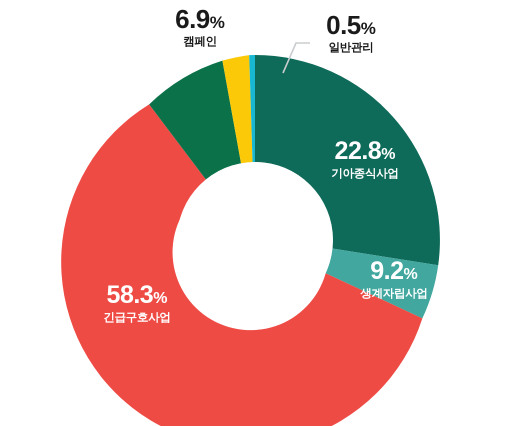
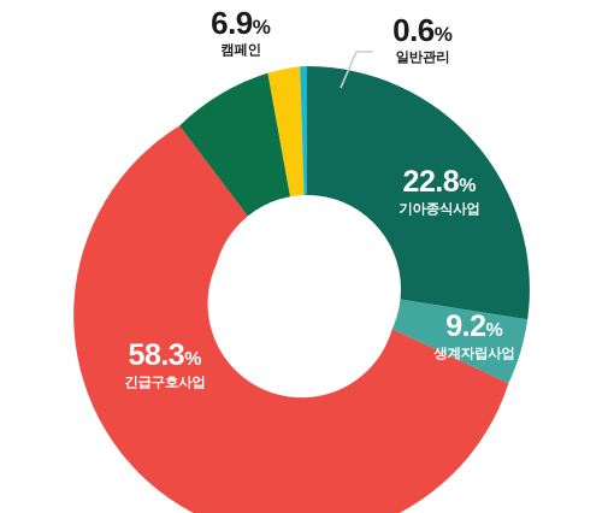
  6.9%
  캠페인
- 0.5%
+ 0.6%
  일반관리
  22.8%
  기아종식사업
  9.2%
  생계자립사업
  58.3%
  긴급구호사업
